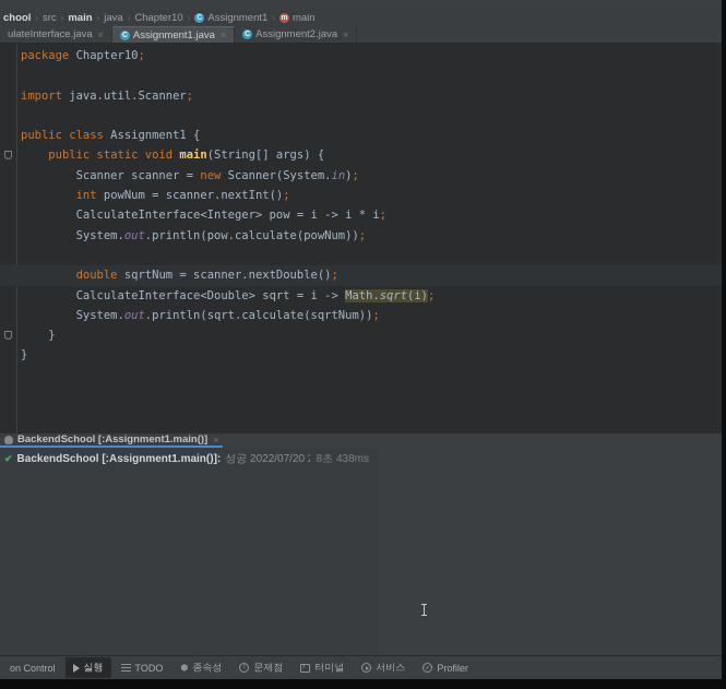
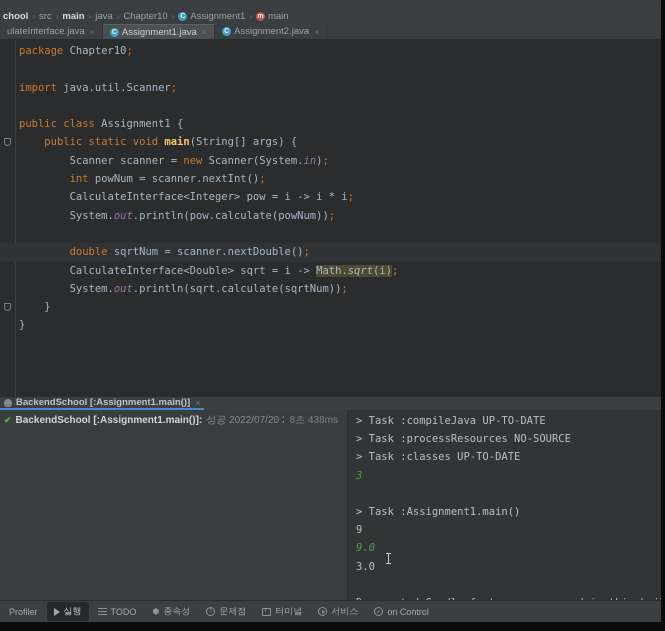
  chool
  ›
  src
  ›
  main
  ›
  java
  ›
  Chapter10
  ›
  Assignment1
  ›
  main
  ulateInterface.java
  ×
  Assignment1.java
  ×
  Assignment2.java
  ×
  package Chapter10;
  import java.util.Scanner;
  public class Assignment1 {
  public static void main(String[] args) {
  Scanner scanner = new Scanner(System.in);
  int powNum = scanner.nextInt();
  CalculateInterface<Integer> pow = i -> i * i;
  System.out.println(pow.calculate(powNum));
  double sqrtNum = scanner.nextDouble();
  CalculateInterface<Double> sqrt = i -> Math.sqrt(i);
  System.out.println(sqrt.calculate(sqrtNum));
  }
  }
  BackendSchool [:Assignment1.main()]
  ×
  ✔
  BackendSchool [:Assignment1.main()]:
  8초 438ms
+ > Task :compileJava UP-TO-DATE
+ > Task :processResources NO-SOURCE
+ > Task :classes UP-TO-DATE
+ 3
+ > Task :Assignment1.main()
+ 9
+ 9.0
+ 3.0
- on Control
+ Profiler
  실행
  TODO
  ⬢
  종속성
  문제점
  터미널
  서비스
- Profiler
+ on Control
